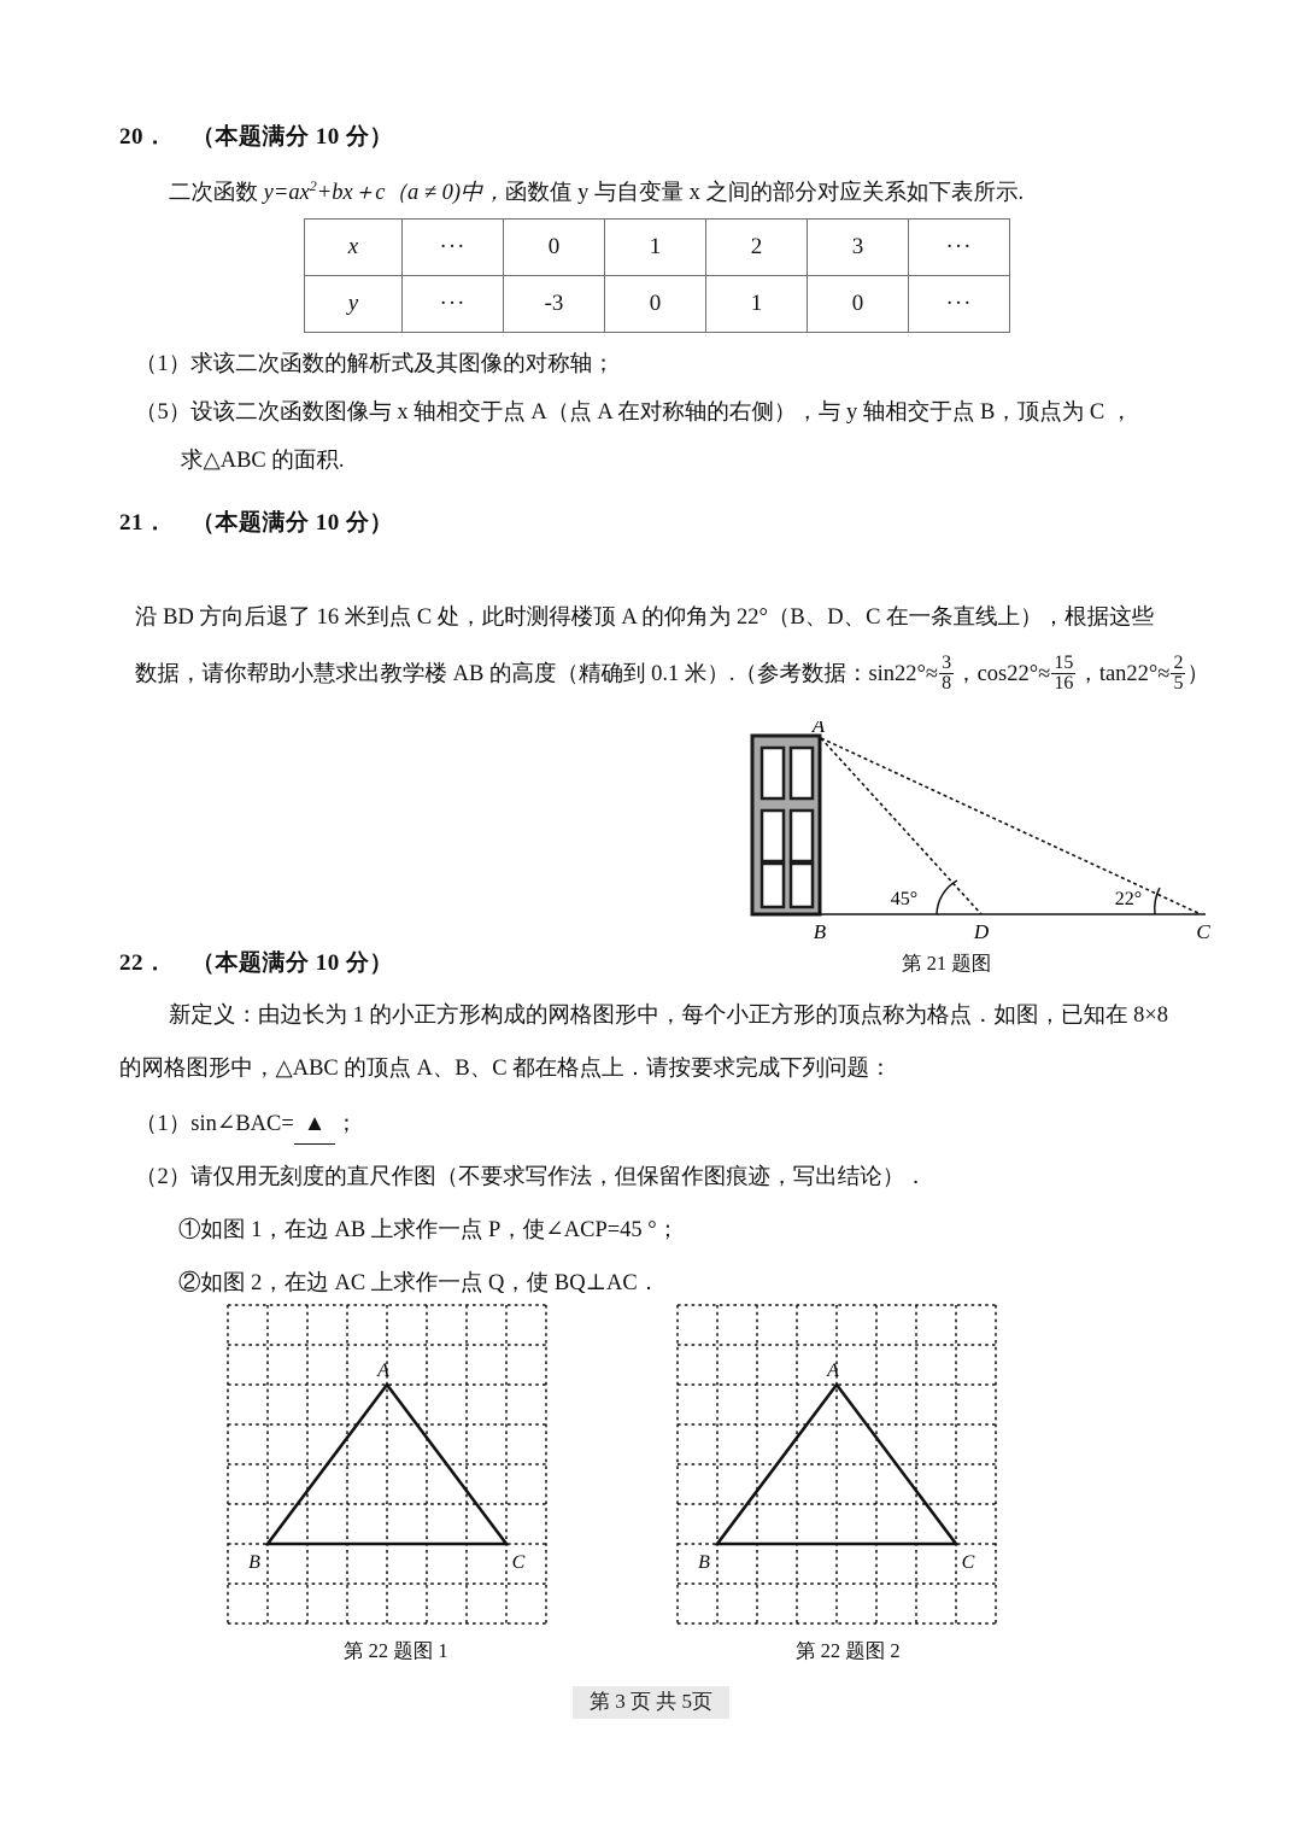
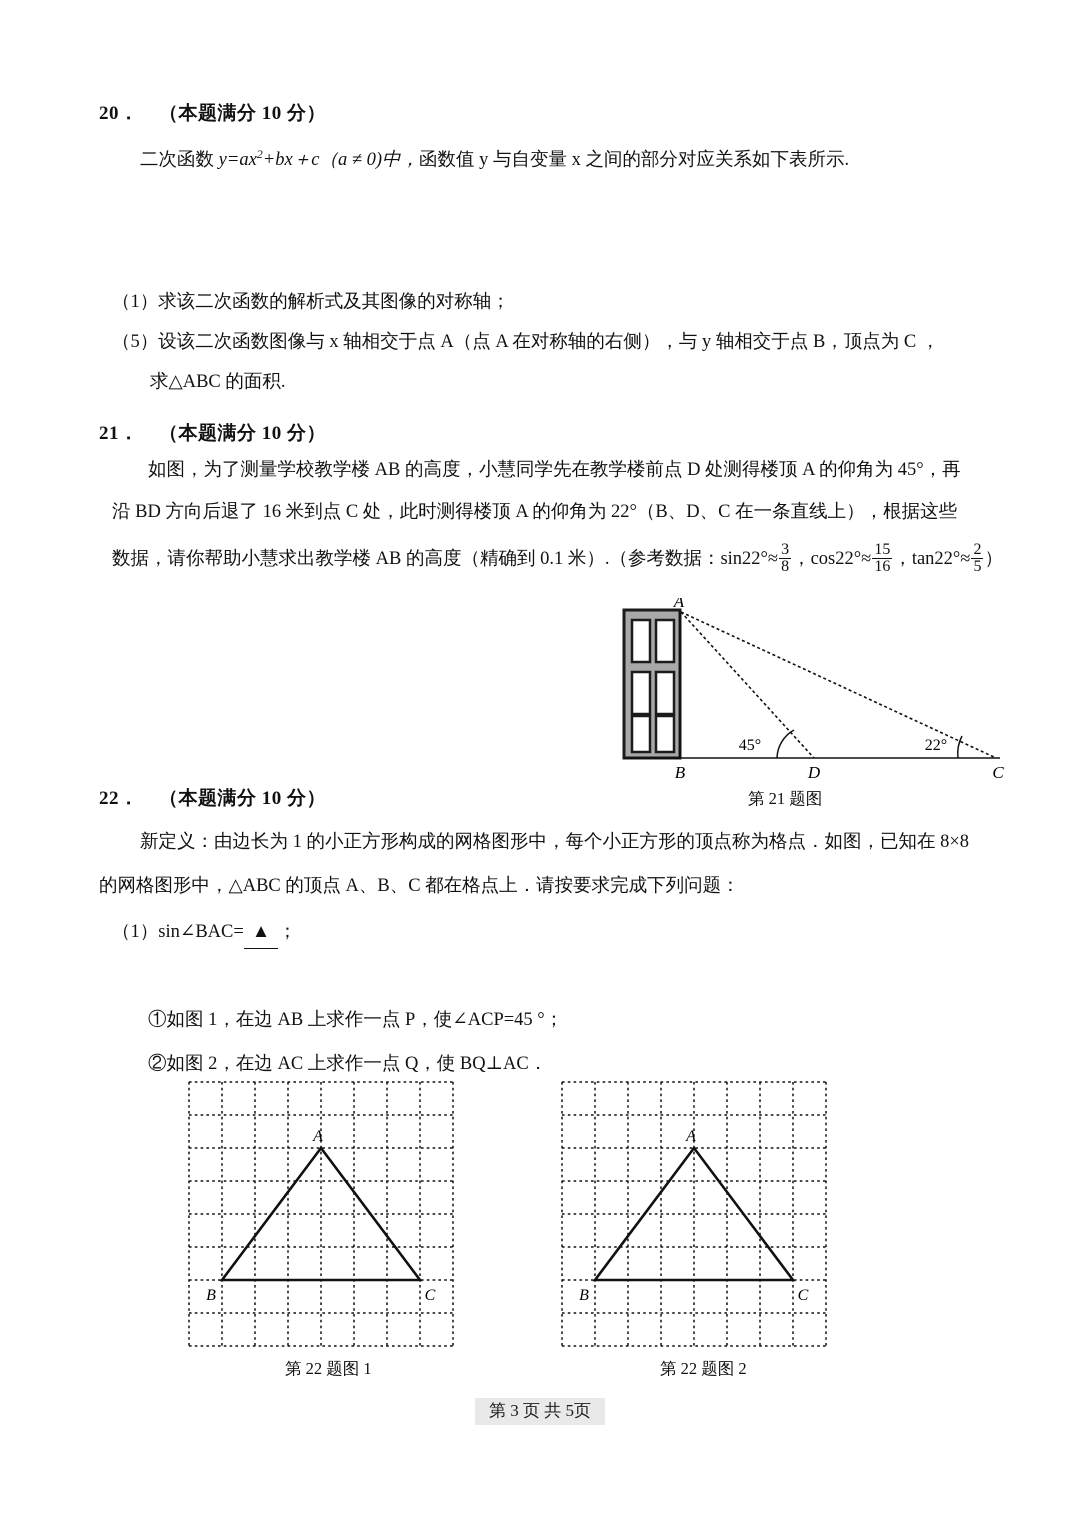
  20． （本题满分 10 分）
  二次函数 y=ax2+bx＋c（a ≠ 0)中，函数值 y 与自变量 x 之间的部分对应关系如下表所示.
- x	···	0	1	2	3	···
- y	···	-3	0	1	0	···
  （1）求该二次函数的解析式及其图像的对称轴；
  （5）设该二次函数图像与 x 轴相交于点 A（点 A 在对称轴的右侧），与 y 轴相交于点 B，顶点为 C ，
  求△ABC 的面积.
  21． （本题满分 10 分）
+ 如图，为了测量学校教学楼 AB 的高度，小慧同学先在教学楼前点 D 处测得楼顶 A 的仰角为 45°，再
  沿 BD 方向后退了 16 米到点 C 处，此时测得楼顶 A 的仰角为 22°（B、D、C 在一条直线上），根据这些
  数据，请你帮助小慧求出教学楼 AB 的高度（精确到 0.1 米）.（参考数据：sin22°≈
  3
  8
  ，cos22°≈
  15
  16
  ，tan22°≈
  2
  5
  ）
  A
  B
  D
  C
  45°
  22°
  第 21 题图
  22． （本题满分 10 分）
  新定义：由边长为 1 的小正方形构成的网格图形中，每个小正方形的顶点称为格点．如图，已知在 8×8
  的网格图形中，△ABC 的顶点 A、B、C 都在格点上．请按要求完成下列问题：
  （1）sin∠BAC= ▲ ；
- （2）请仅用无刻度的直尺作图（不要求写作法，但保留作图痕迹，写出结论）．
  ①如图 1，在边 AB 上求作一点 P，使∠ACP=45 °；
  ②如图 2，在边 AC 上求作一点 Q，使 BQ⊥AC．
  A
  B
  C
  A
  B
  C
  第 22 题图 1
  第 22 题图 2
  第 3 页 共 5页
